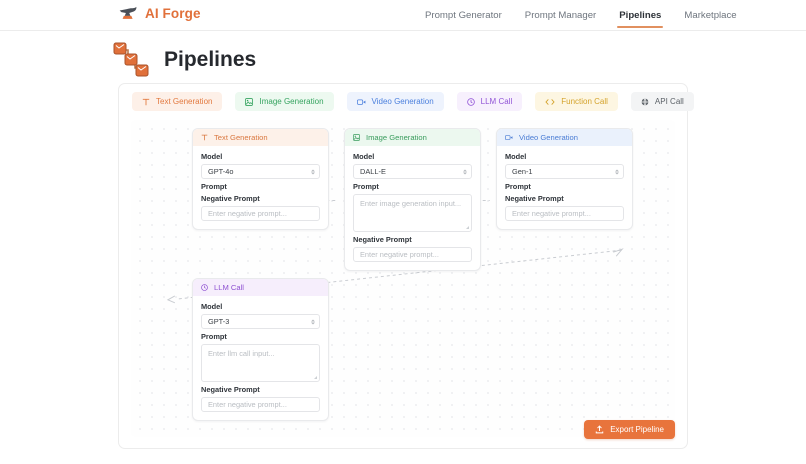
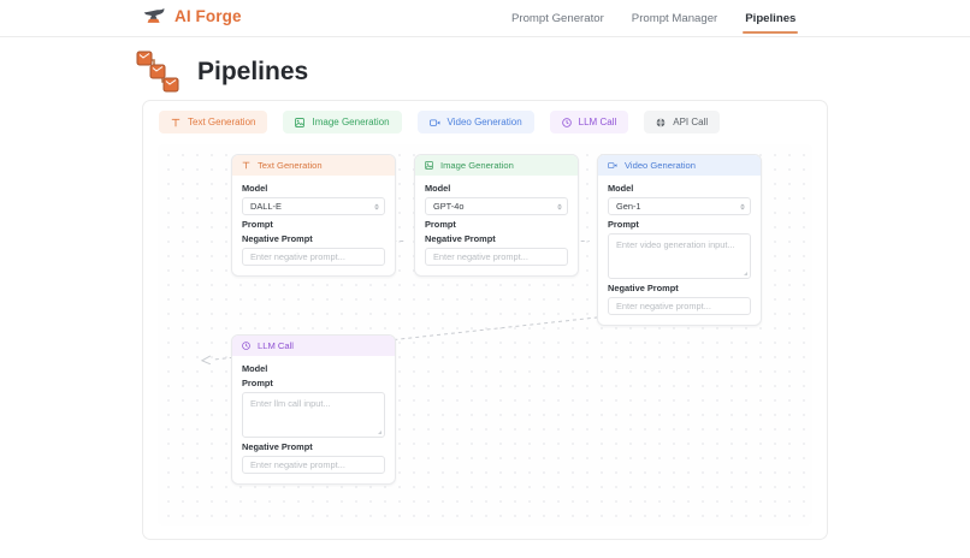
  AI Forge
  Prompt Generator
  Prompt Manager
  Pipelines
- Marketplace
  Pipelines
  Text Generation
  Image Generation
  Video Generation
  LLM Call
- Function Call
  API Call
  Text Generation
  Model
- GPT-4o
+ DALL-E
  Prompt
  Negative Prompt
  Enter negative prompt...
  Image Generation
  Model
- DALL-E
+ GPT-4o
  Prompt
- Enter image generation input...
  Negative Prompt
  Enter negative prompt...
  Video Generation
  Model
  Gen-1
  Prompt
+ Enter video generation input...
  Negative Prompt
  Enter negative prompt...
  LLM Call
  Model
- GPT-3
  Prompt
  Enter llm call input...
  Negative Prompt
  Enter negative prompt...
- Export Pipeline
